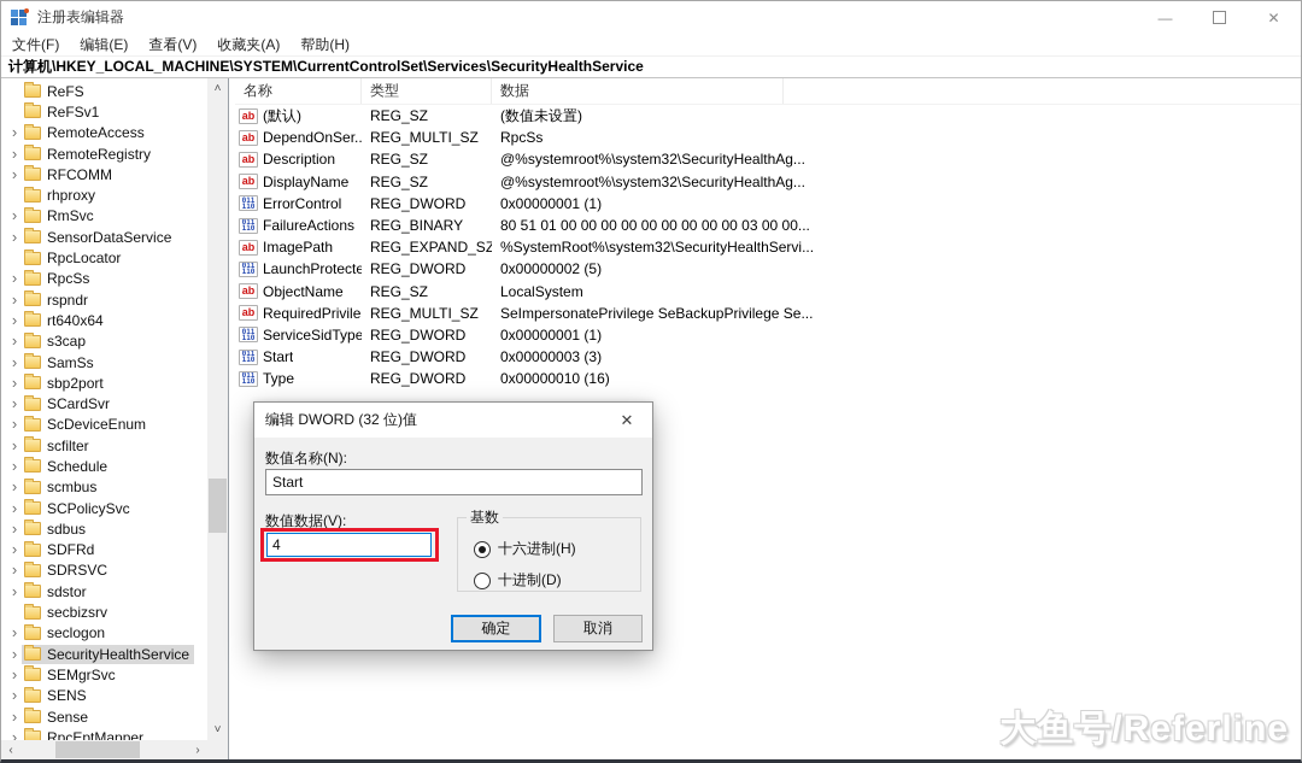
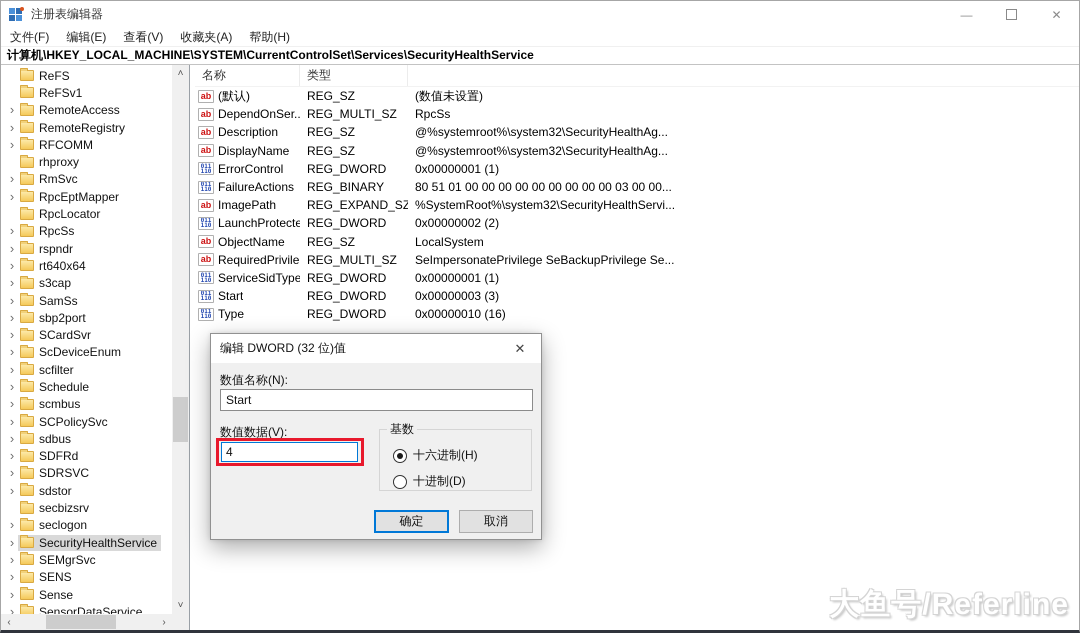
  注册表编辑器
  —
  ✕
  文件(F)
  编辑(E)
  查看(V)
  收藏夹(A)
  帮助(H)
  计算机\HKEY_LOCAL_MACHINE\SYSTEM\CurrentControlSet\Services\SecurityHealthService
  ReFS
  ReFSv1
  ›
  RemoteAccess
  ›
  RemoteRegistry
  ›
  RFCOMM
  rhproxy
  ›
  RmSvc
  ›
- SensorDataService
+ RpcEptMapper
  RpcLocator
  ›
  RpcSs
  ›
  rspndr
  ›
  rt640x64
  ›
  s3cap
  ›
  SamSs
  ›
  sbp2port
  ›
  SCardSvr
  ›
  ScDeviceEnum
  ›
  scfilter
  ›
  Schedule
  ›
  scmbus
  ›
  SCPolicySvc
  ›
  sdbus
  ›
  SDFRd
  ›
  SDRSVC
  ›
  sdstor
  secbizsrv
  ›
  seclogon
  ›
  SecurityHealthService
  ›
  SEMgrSvc
  ›
  SENS
  ›
  Sense
  ›
- RpcEptMapper
+ SensorDataService
  ˄
  ˅
  ‹
  ›
  名称
  类型
- 数据
  ab
  (默认)
  REG_SZ
  (数值未设置)
  ab
  DependOnSer..
  REG_MULTI_SZ
  RpcSs
  ab
  Description
  REG_SZ
  @%systemroot%\system32\SecurityHealthAg...
  ab
  DisplayName
  REG_SZ
  @%systemroot%\system32\SecurityHealthAg...
  ErrorControl
  REG_DWORD
  0x00000001 (1)
  FailureActions
  REG_BINARY
  80 51 01 00 00 00 00 00 00 00 00 00 03 00 00...
  ab
  ImagePath
  REG_EXPAND_SZ
  %SystemRoot%\system32\SecurityHealthServi...
  LaunchProtecte
  REG_DWORD
- 0x00000002 (5)
+ 0x00000002 (2)
  ab
  ObjectName
  REG_SZ
  LocalSystem
  ab
  RequiredPrivile
  REG_MULTI_SZ
  SeImpersonatePrivilege SeBackupPrivilege Se...
  ServiceSidType
  REG_DWORD
  0x00000001 (1)
  Start
  REG_DWORD
  0x00000003 (3)
  Type
  REG_DWORD
  0x00000010 (16)
  编辑 DWORD (32 位)值
  ✕
  数值名称(N):
  Start
  数值数据(V):
  4
  基数
  十六进制(H)
  十进制(D)
  确定
  取消
  大鱼号/Referline
